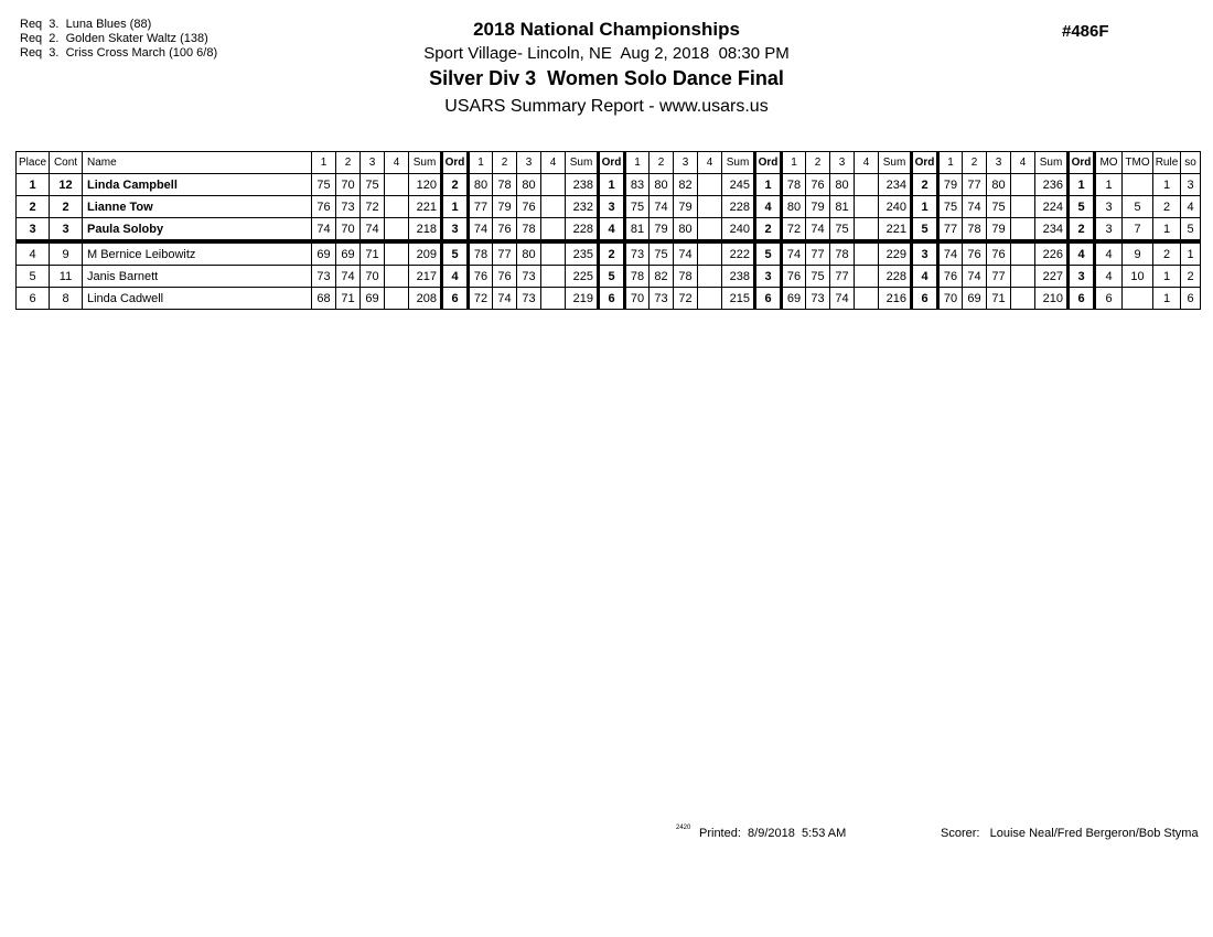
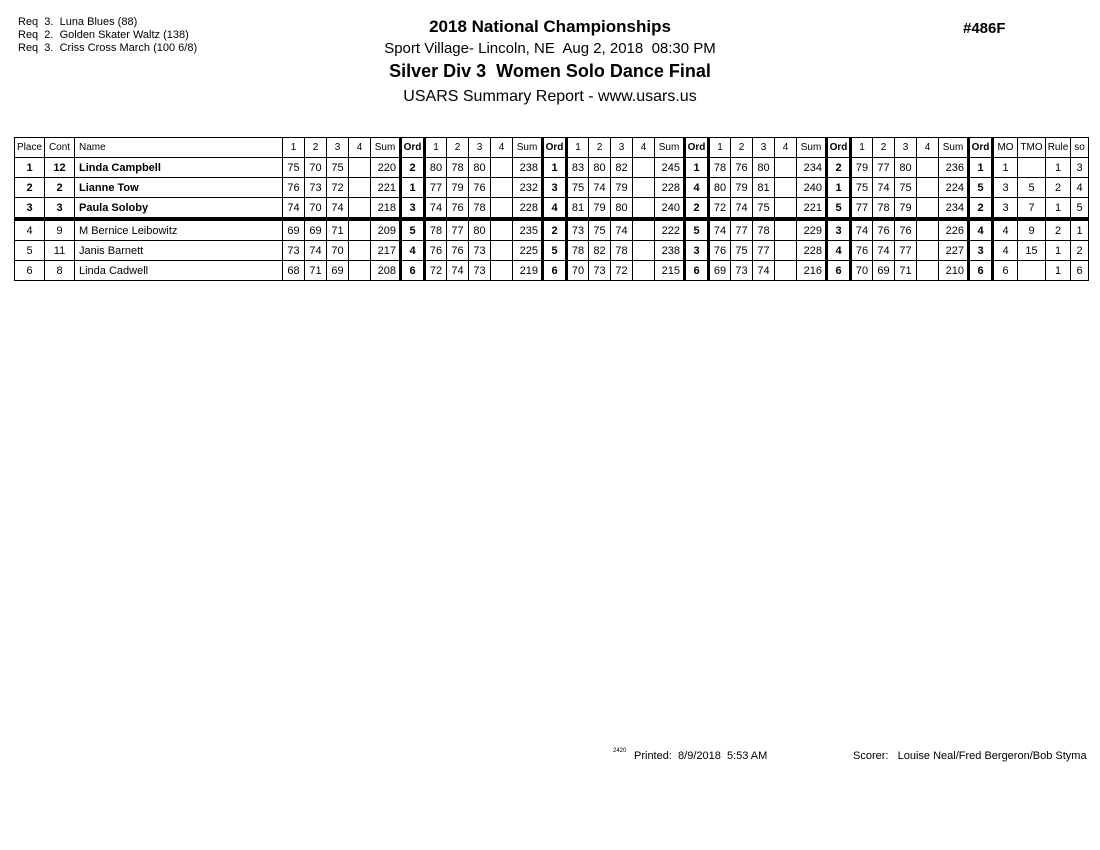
  Req 3. Luna Blues (88)
  Req 2. Golden Skater Waltz (138)
  Req 3. Criss Cross March (100 6/8)
  2018 National Championships
  Sport Village- Lincoln, NE Aug 2, 2018 08:30 PM
  Silver Div 3 Women Solo Dance Final
  USARS Summary Report - www.usars.us
  #486F
  Place	Cont	Name	1	2	3	4	Sum	Ord	1	2	3	4	Sum	Ord	1	2	3	4	Sum	Ord	1	2	3	4	Sum	Ord	1	2	3	4	Sum	Ord	MO	TMO	Rule	so
- 1	12	Linda Campbell	75	70	75		120	2	80	78	80		238	1	83	80	82		245	1	78	76	80		234	2	79	77	80		236	1	1		1	3
+ 1	12	Linda Campbell	75	70	75		220	2	80	78	80		238	1	83	80	82		245	1	78	76	80		234	2	79	77	80		236	1	1		1	3
  2	2	Lianne Tow	76	73	72		221	1	77	79	76		232	3	75	74	79		228	4	80	79	81		240	1	75	74	75		224	5	3	5	2	4
  3	3	Paula Soloby	74	70	74		218	3	74	76	78		228	4	81	79	80		240	2	72	74	75		221	5	77	78	79		234	2	3	7	1	5
  4	9	M Bernice Leibowitz	69	69	71		209	5	78	77	80		235	2	73	75	74		222	5	74	77	78		229	3	74	76	76		226	4	4	9	2	1
- 5	11	Janis Barnett	73	74	70		217	4	76	76	73		225	5	78	82	78		238	3	76	75	77		228	4	76	74	77		227	3	4	10	1	2
+ 5	11	Janis Barnett	73	74	70		217	4	76	76	73		225	5	78	82	78		238	3	76	75	77		228	4	76	74	77		227	3	4	15	1	2
  6	8	Linda Cadwell	68	71	69		208	6	72	74	73		219	6	70	73	72		215	6	69	73	74		216	6	70	69	71		210	6	6		1	6
  Printed: 8/9/2018 5:53 AM
  Scorer: Louise Neal/Fred Bergeron/Bob Styma
